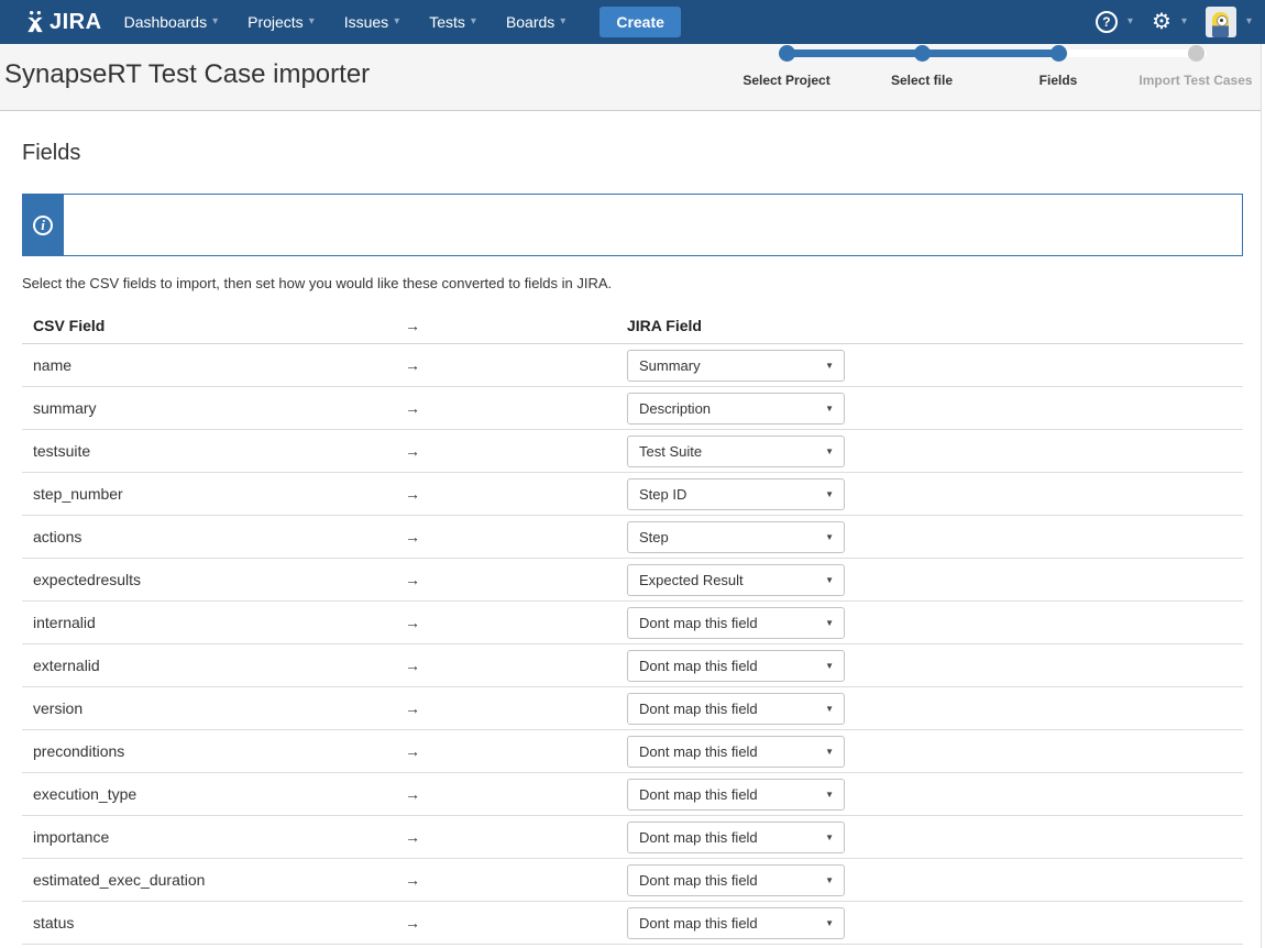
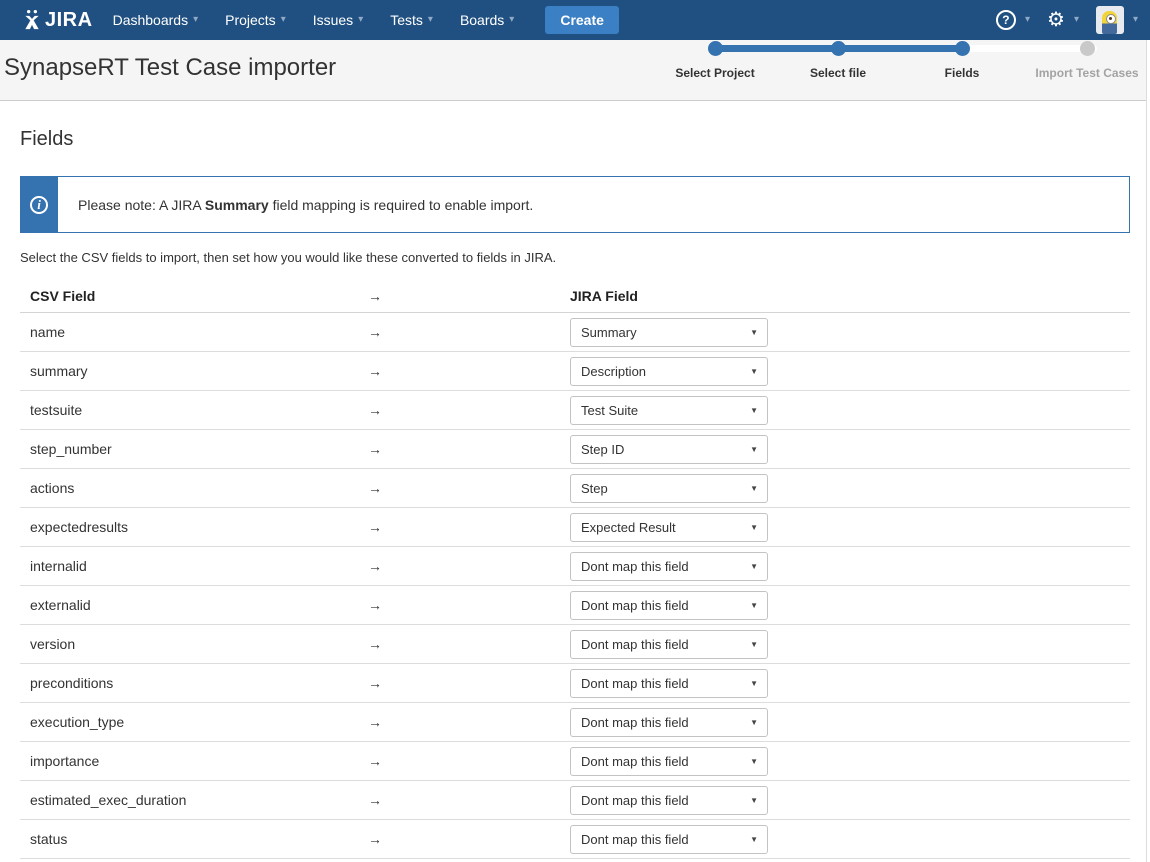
  JIRA
  Dashboards
  ▾
  Projects
  ▾
  Issues
  ▾
  Tests
  ▾
  Boards
  ▾
  Create
  ?
  ▾
  ⚙
  ▾
  ▾
  SynapseRT Test Case importer
  Select Project
  Select file
  Fields
  Import Test Cases
  Fields
  i
+ Please note: A JIRA Summary field mapping is required to enable import.
  Select the CSV fields to import, then set how you would like these converted to fields in JIRA.
  CSV Field
  →
  JIRA Field
  name
  →
  Summary
  ▼
  summary
  →
  Description
  ▼
  testsuite
  →
  Test Suite
  ▼
  step_number
  →
  Step ID
  ▼
  actions
  →
  Step
  ▼
  expectedresults
  →
  Expected Result
  ▼
  internalid
  →
  Dont map this field
  ▼
  externalid
  →
  Dont map this field
  ▼
  version
  →
  Dont map this field
  ▼
  preconditions
  →
  Dont map this field
  ▼
  execution_type
  →
  Dont map this field
  ▼
  importance
  →
  Dont map this field
  ▼
  estimated_exec_duration
  →
  Dont map this field
  ▼
  status
  →
  Dont map this field
  ▼
